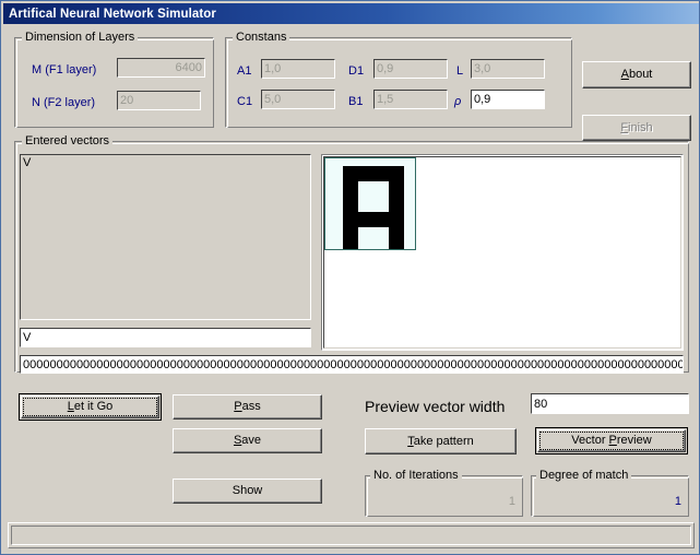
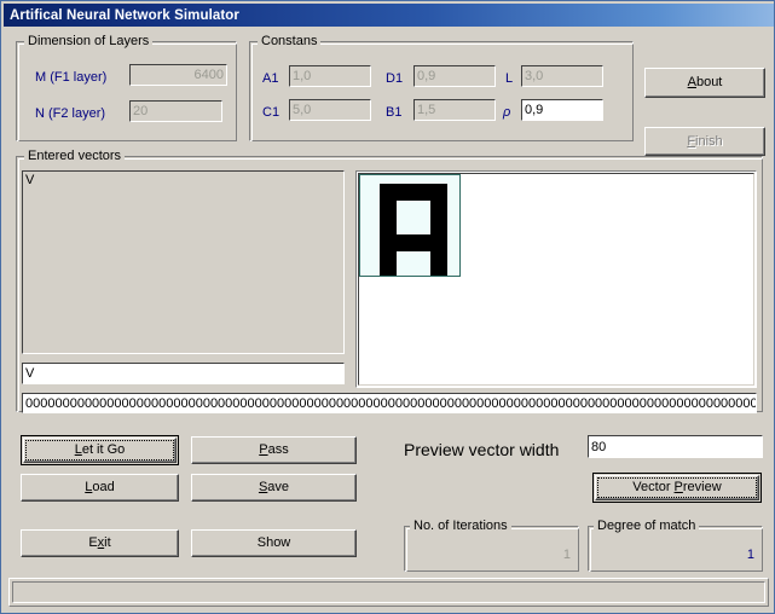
  Artifical Neural Network Simulator
  Dimension of Layers
  M (F1 layer)
  6400
  N (F2 layer)
  20
  Constans
  A1
  1,0
  D1
  0,9
  L
  3,0
  C1
  5,0
  B1
  1,5
  ρ
  0,9
  About
  Finish
  Entered vectors
  V
  V
  000000000000000000000000000000000000000000000000000000000000000000000000000000000000000000000000000
  Let it Go
  Pass
+ Load
  Save
+ Exit
  Show
  Preview vector width
  80
- Take pattern
  Vector Preview
  No. of Iterations
  1
  Degree of match
  1
